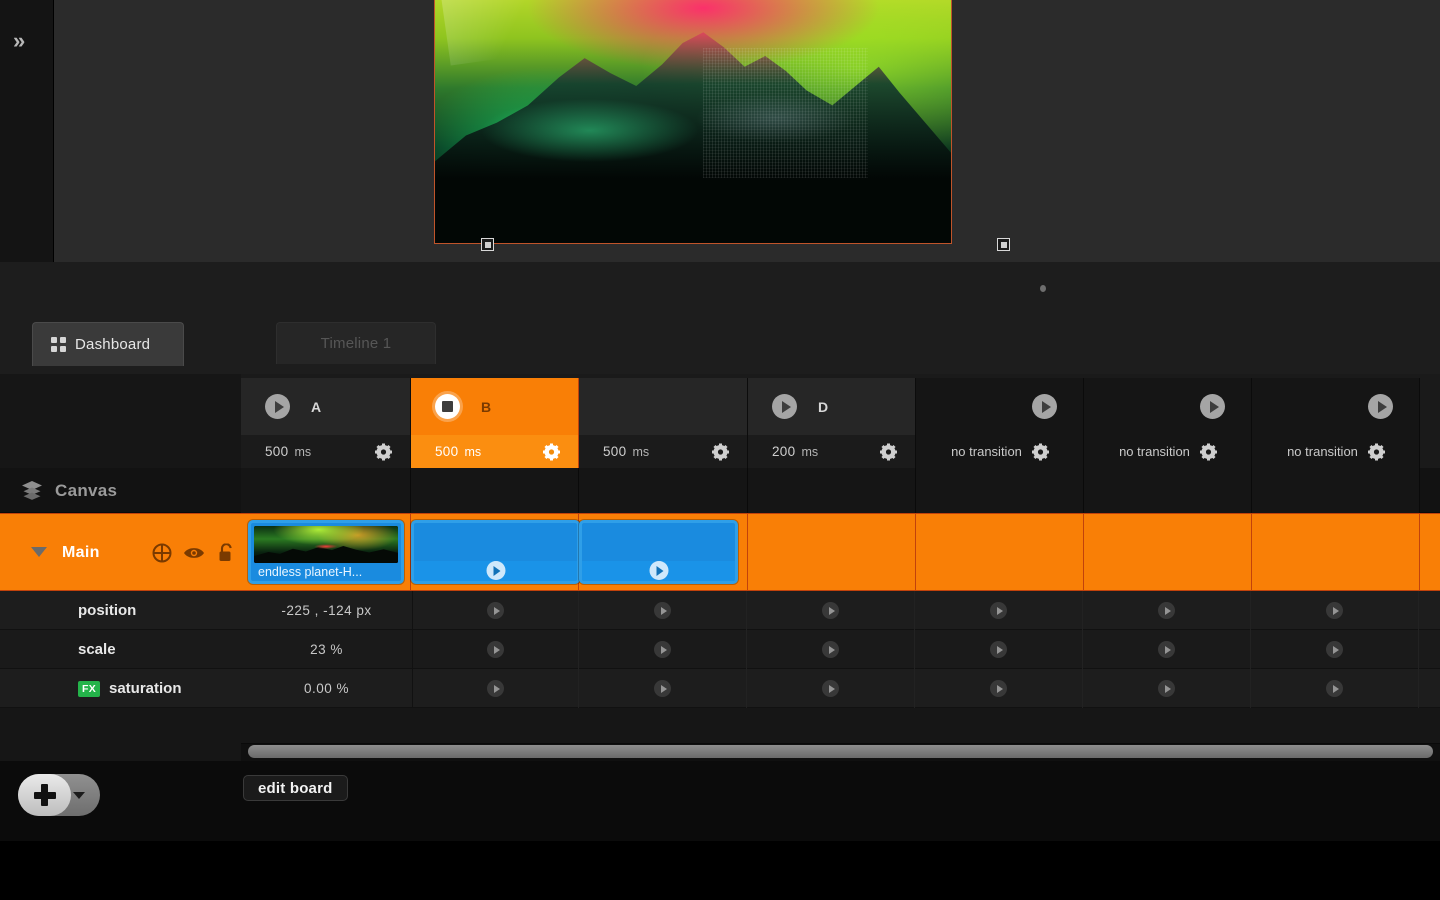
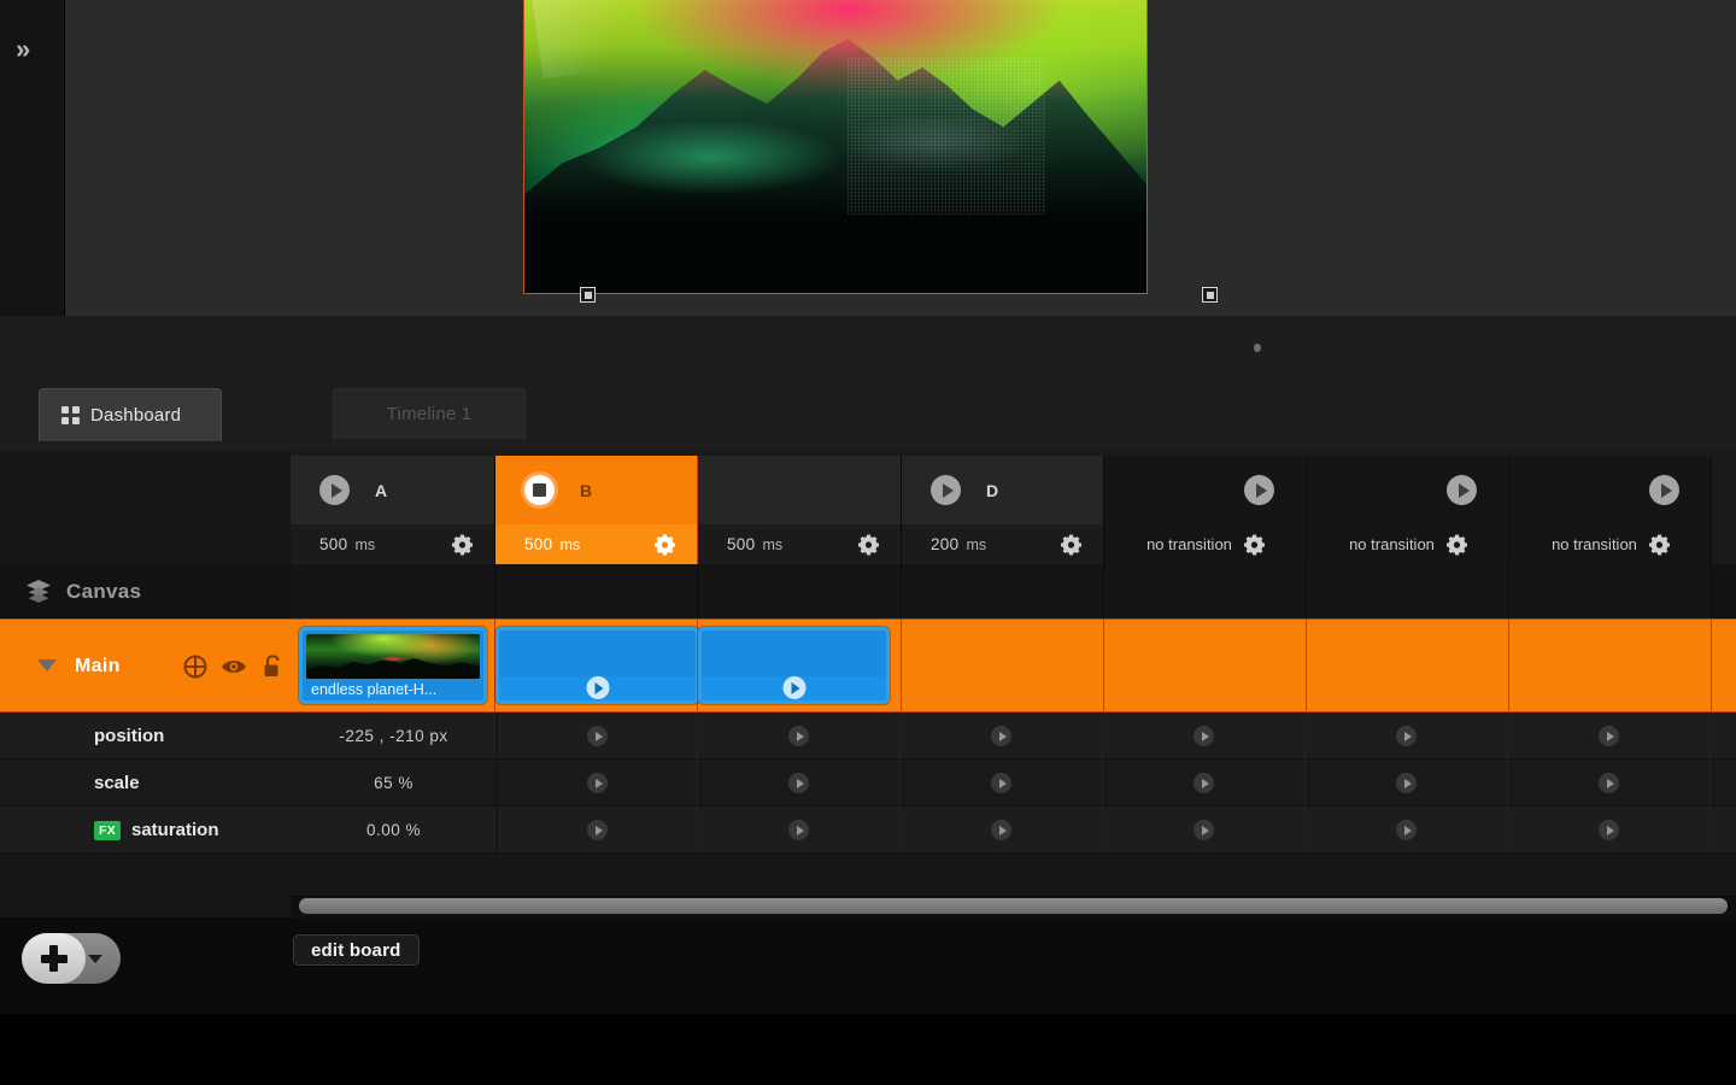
  »
  Dashboard
  Timeline 1
  A
  500
  ms
  B
  500
  ms
  500
  ms
  D
  200
  ms
  no transition
  no transition
  no transition
  Canvas
  Main
  endless planet-H...
  position
- -225 , -124 px
+ -225 , -210 px
  scale
- 23 %
+ 65 %
  FX
  saturation
  0.00 %
  edit board
